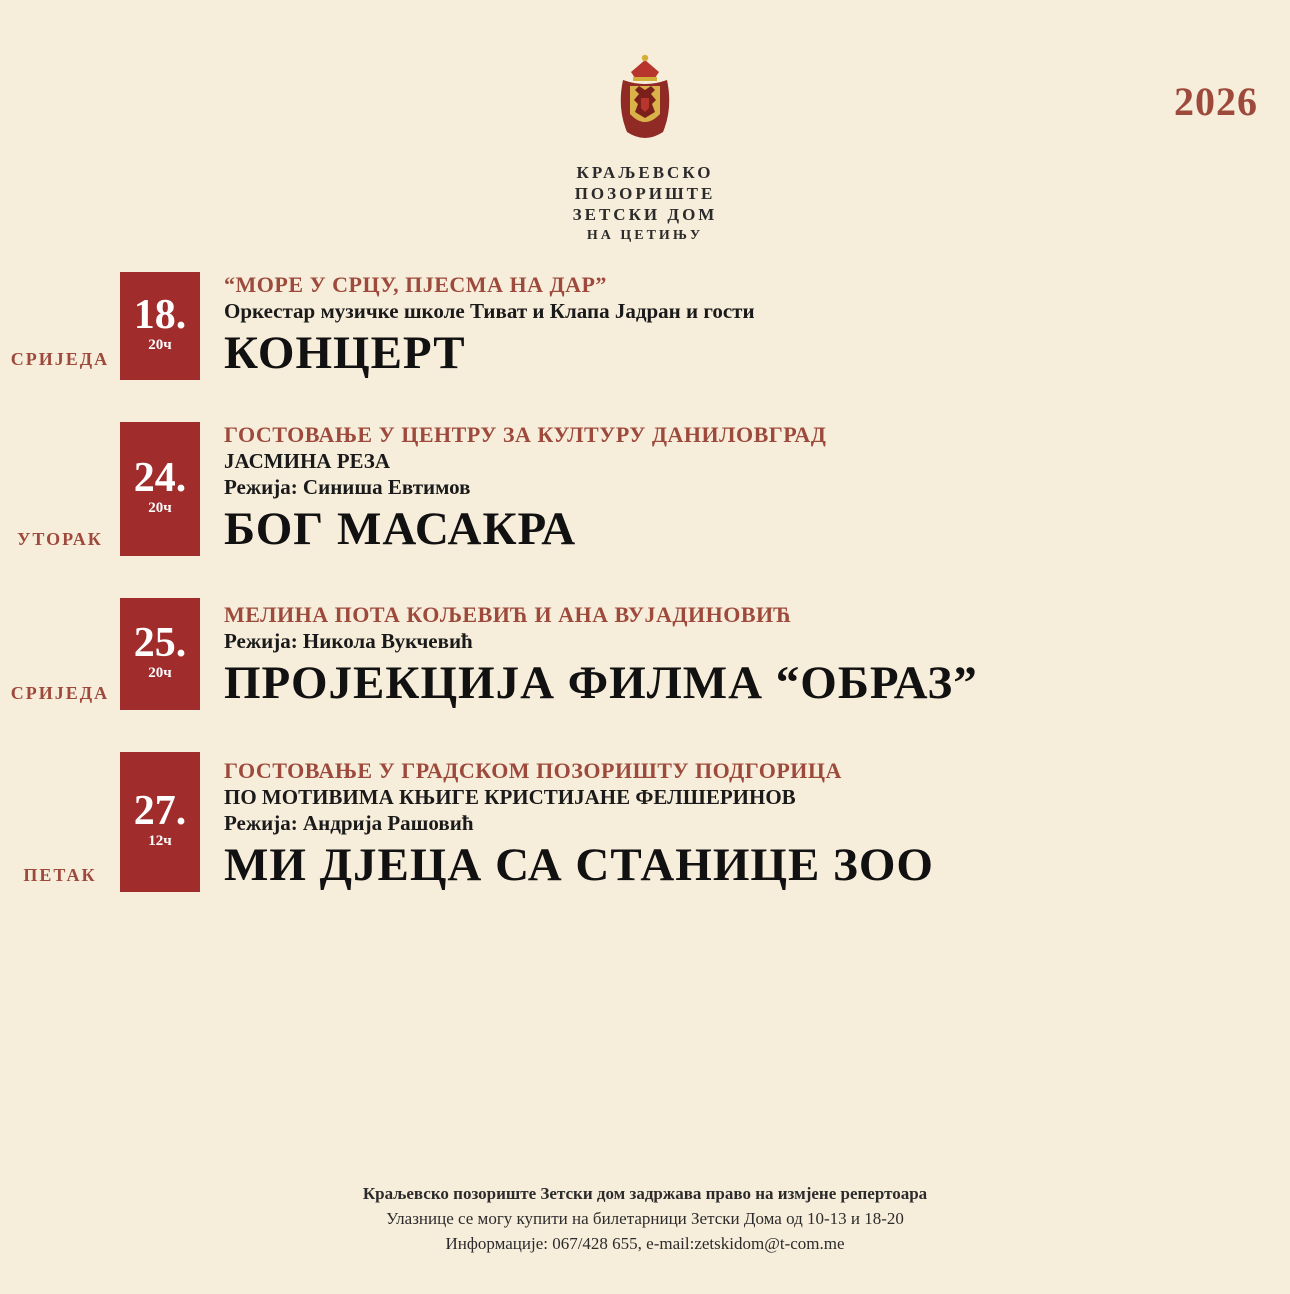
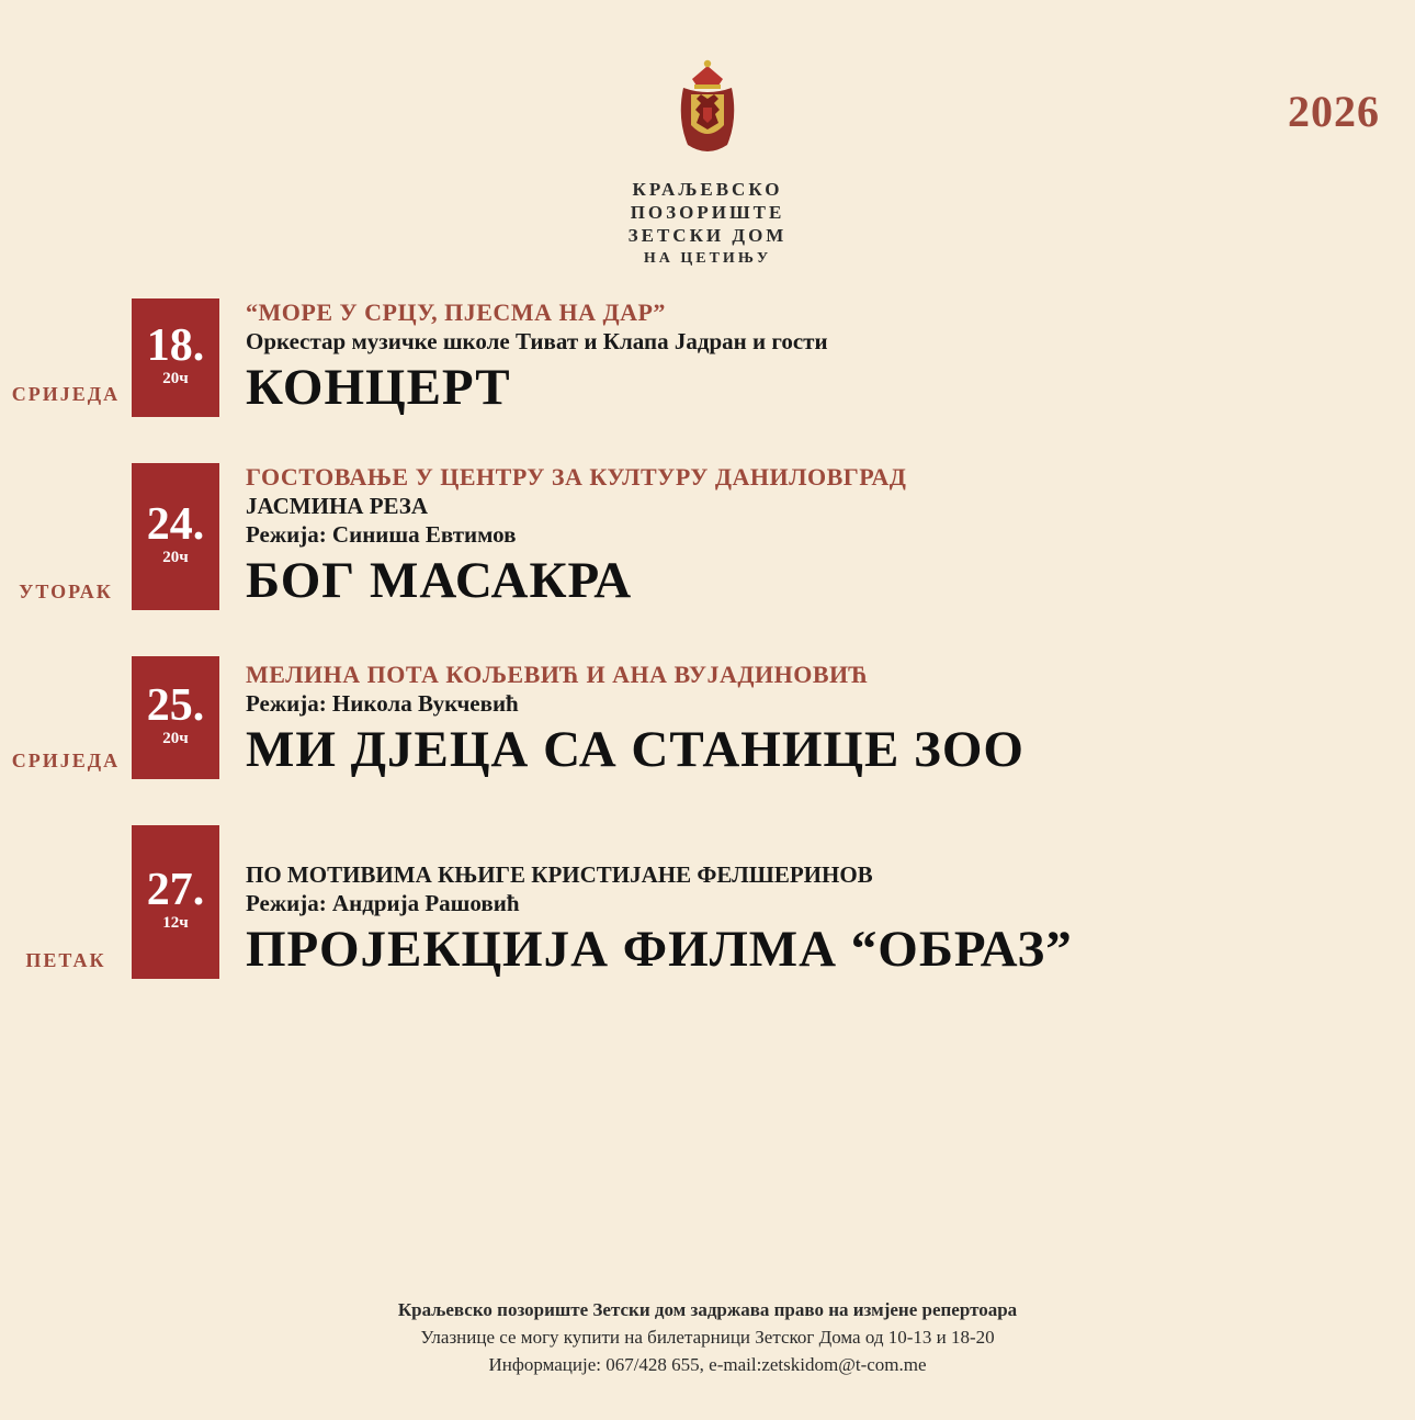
  2026
  КРАЉЕВСКО
  ПОЗОРИШТЕ
  ЗЕТСКИ ДОМ
  НА ЦЕТИЊУ
  СРИЈЕДА
  18.
  20ч
  “МОРЕ У СРЦУ, ПЈЕСМА НА ДАР”
  Оркестар музичке школе Тиват и Клапа Јадран и гости
  КОНЦЕРТ
  УТОРАК
  24.
  20ч
  ГОСТОВАЊЕ У ЦЕНТРУ ЗА КУЛТУРУ ДАНИЛОВГРАД
  ЈАСМИНА РЕЗА
  Режија: Синиша Евтимов
  БОГ МАСАКРА
  СРИЈЕДА
  25.
  20ч
  МЕЛИНА ПОТА КОЉЕВИЋ И АНА ВУЈАДИНОВИЋ
  Режија: Никола Вукчевић
- ПРОЈЕКЦИЈА ФИЛМА “ОБРАЗ”
+ МИ ДЈЕЦА СА СТАНИЦЕ ЗОО
  ПЕТАК
  27.
  12ч
- ГОСТОВАЊЕ У ГРАДСКОМ ПОЗОРИШТУ ПОДГОРИЦА
  ПО МОТИВИМА КЊИГЕ КРИСТИЈАНЕ ФЕЛШЕРИНОВ
  Режија: Андрија Рашовић
- МИ ДЈЕЦА СА СТАНИЦЕ ЗОО
+ ПРОЈЕКЦИЈА ФИЛМА “ОБРАЗ”
  Краљевско позориште Зетски дом задржава право на измјене репертоара
- Улазнице се могу купити на билетарници Зетски Дома од 10-13 и 18-20
+ Улазнице се могу купити на билетарници Зетског Дома од 10-13 и 18-20
  Информације: 067/428 655, e-mail:zetskidom@t-com.me
